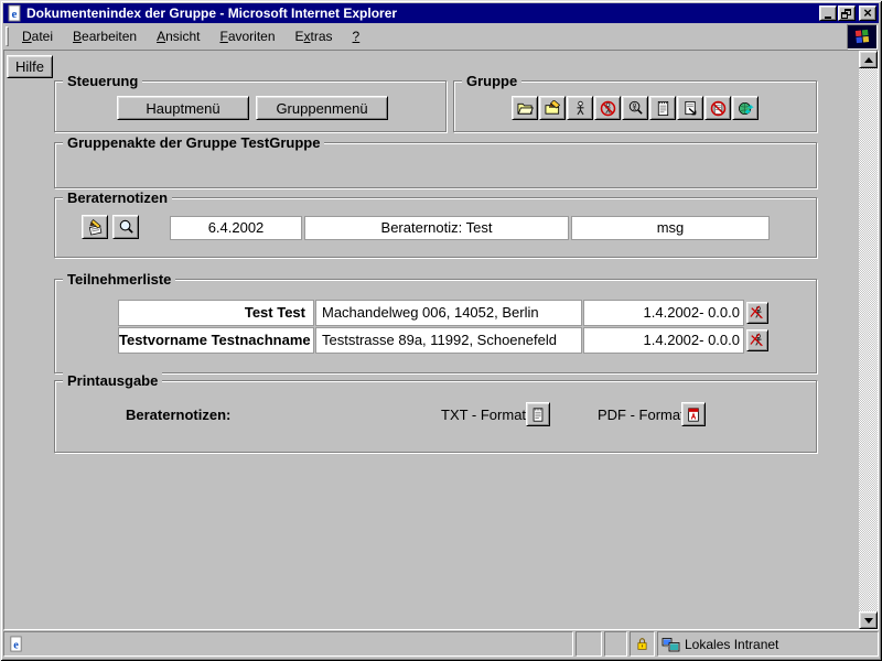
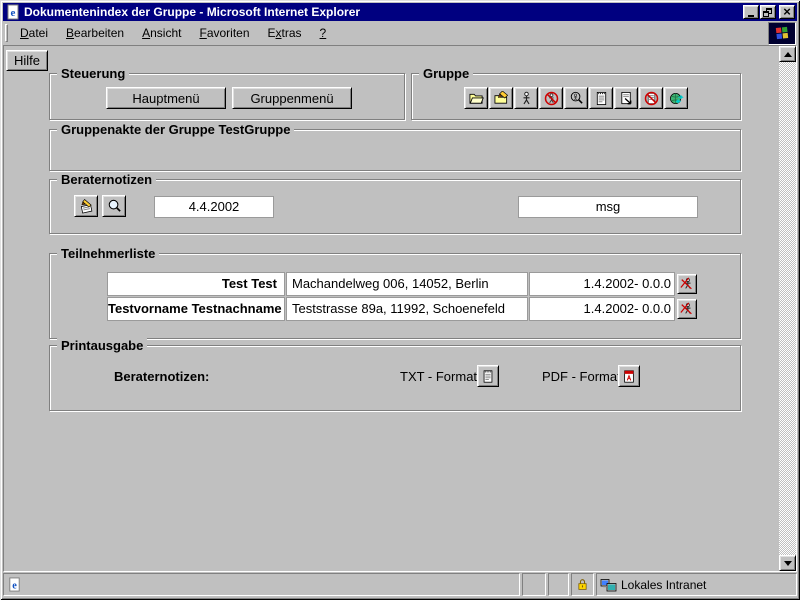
  e
  Dokumentenindex der Gruppe - Microsoft Internet Explorer
  ×
  Datei
  Bearbeiten
  Ansicht
  Favoriten
  Extras
  ?
  Hilfe
  Steuerung
  Hauptmenü
  Gruppenmenü
  Gruppe
  Gruppenakte der Gruppe TestGruppe
  Beraternotizen
- 6.4.2002
+ 4.4.2002
- Beraternotiz: Test
  msg
  Teilnehmerliste
  Test Test
  Machandelweg 006, 14052, Berlin
  1.4.2002- 0.0.0
  Testvorname Testnachname
  Teststrasse 89a, 11992, Schoenefeld
  1.4.2002- 0.0.0
  Printausgabe
  Beraternotizen:
  TXT - Format
  PDF - Forma
  e
  Lokales Intranet
